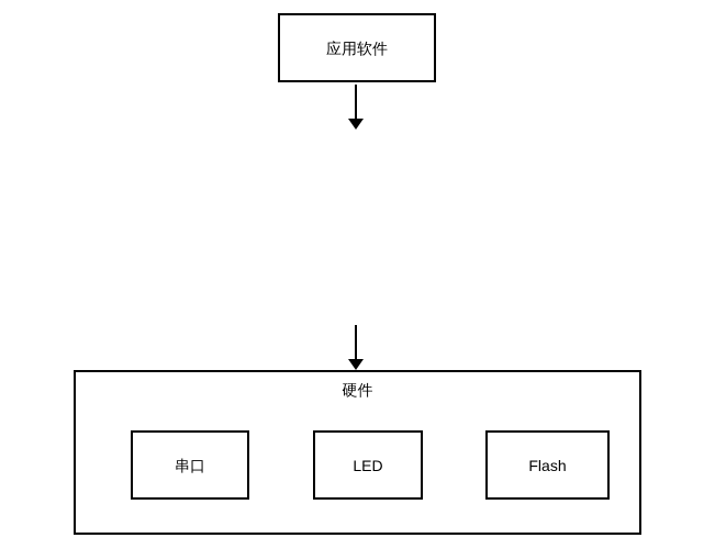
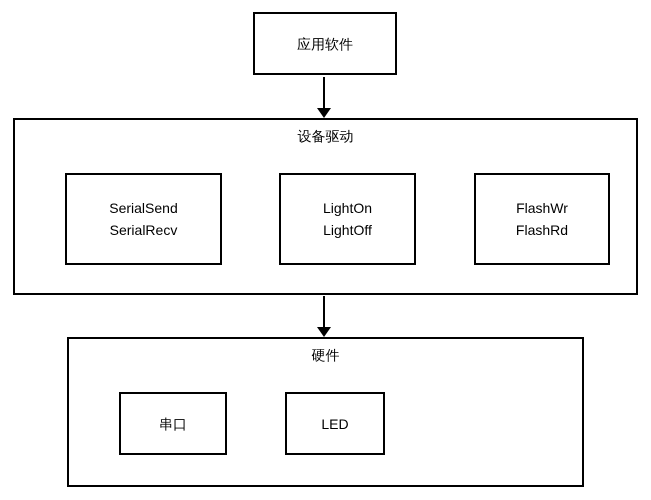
  应用软件
+ 设备驱动
+ SerialSend
+ SerialRecv
+ LightOn
+ LightOff
+ FlashWr
+ FlashRd
  硬件
  串口
  LED
- Flash
